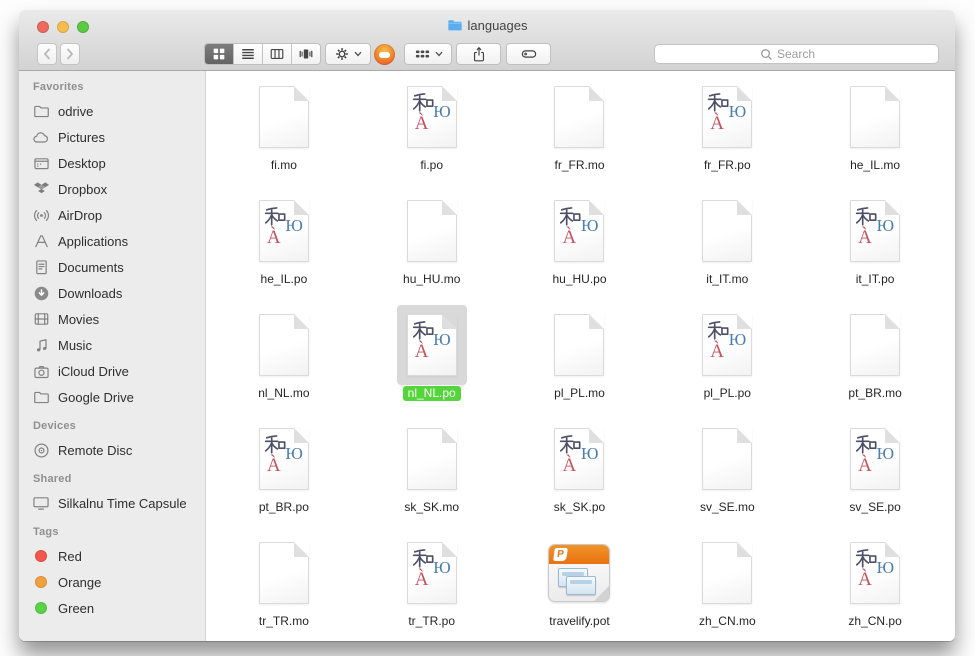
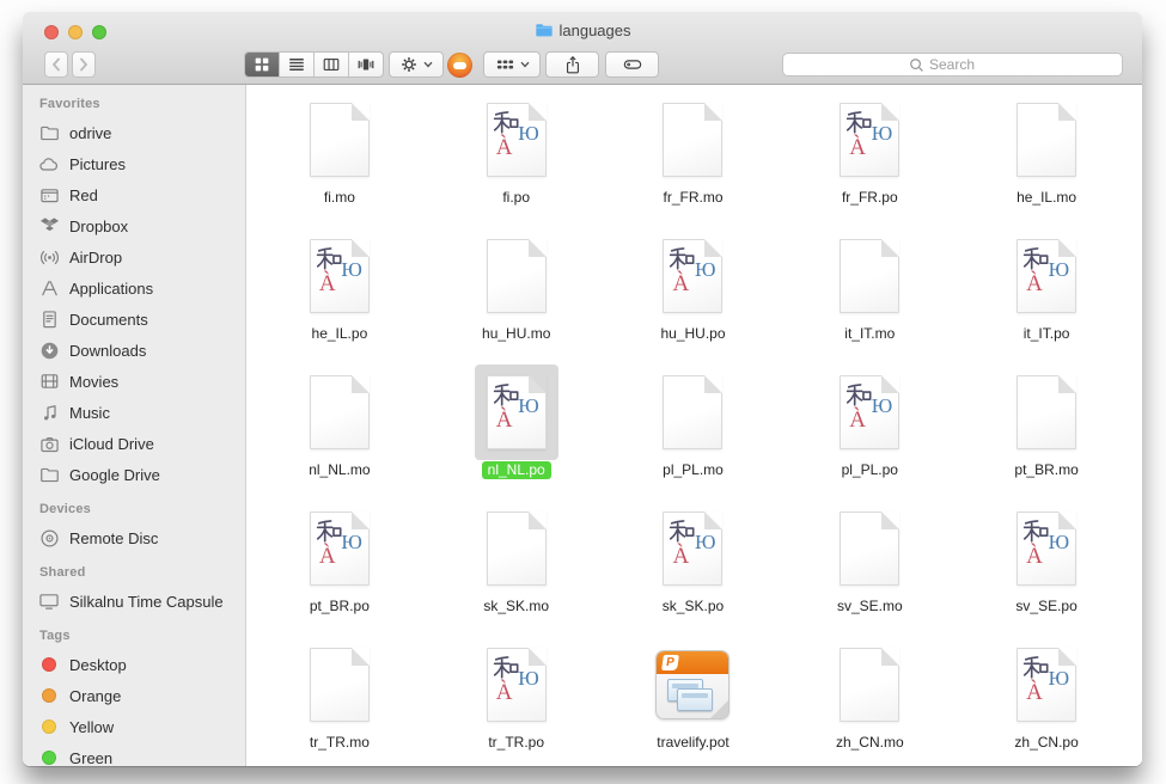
  languages
  Search
  Favorites
  odrive
  Pictures
- Desktop
+ Red
  Dropbox
  AirDrop
  Applications
  Documents
  Downloads
  Movies
  Music
  iCloud Drive
  Google Drive
  Devices
  Remote Disc
  Shared
  Silkalnu Time Capsule
  Tags
- Red
+ Desktop
  Orange
+ Yellow
  Green
  fi.mo
  À
  Ю
  fi.po
  fr_FR.mo
  À
  Ю
  fr_FR.po
  he_IL.mo
  À
  Ю
  he_IL.po
  hu_HU.mo
  À
  Ю
  hu_HU.po
  it_IT.mo
  À
  Ю
  it_IT.po
  nl_NL.mo
  À
  Ю
  nl_NL.po
  pl_PL.mo
  À
  Ю
  pl_PL.po
  pt_BR.mo
  À
  Ю
  pt_BR.po
  sk_SK.mo
  À
  Ю
  sk_SK.po
  sv_SE.mo
  À
  Ю
  sv_SE.po
  tr_TR.mo
  À
  Ю
  tr_TR.po
  travelify.pot
  zh_CN.mo
  À
  Ю
  zh_CN.po
